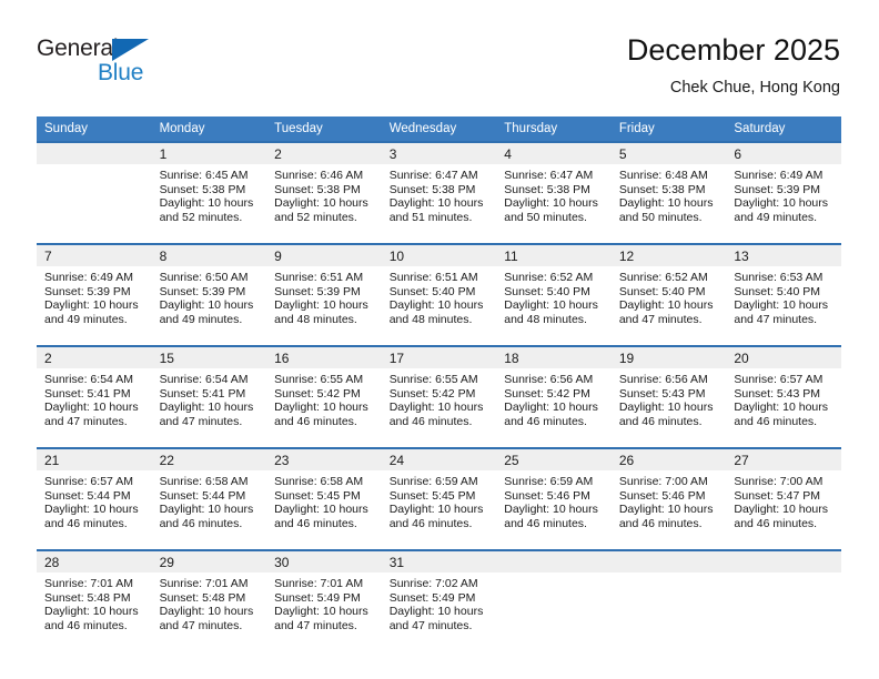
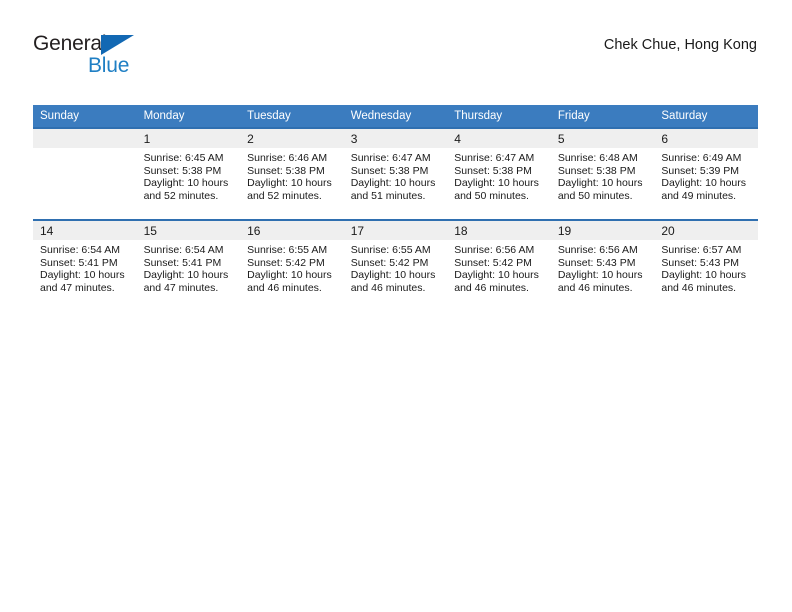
  General
  Blue
- December 2025
  Chek Chue, Hong Kong
  Sunday	Monday	Tuesday	Wednesday	Thursday	Friday	Saturday
  	1 Sunrise: 6:45 AM Sunset: 5:38 PM Daylight: 10 hours and 52 minutes.	2 Sunrise: 6:46 AM Sunset: 5:38 PM Daylight: 10 hours and 52 minutes.	3 Sunrise: 6:47 AM Sunset: 5:38 PM Daylight: 10 hours and 51 minutes.	4 Sunrise: 6:47 AM Sunset: 5:38 PM Daylight: 10 hours and 50 minutes.	5 Sunrise: 6:48 AM Sunset: 5:38 PM Daylight: 10 hours and 50 minutes.	6 Sunrise: 6:49 AM Sunset: 5:39 PM Daylight: 10 hours and 49 minutes.
- 7 Sunrise: 6:49 AM Sunset: 5:39 PM Daylight: 10 hours and 49 minutes.	8 Sunrise: 6:50 AM Sunset: 5:39 PM Daylight: 10 hours and 49 minutes.	9 Sunrise: 6:51 AM Sunset: 5:39 PM Daylight: 10 hours and 48 minutes.	10 Sunrise: 6:51 AM Sunset: 5:40 PM Daylight: 10 hours and 48 minutes.	11 Sunrise: 6:52 AM Sunset: 5:40 PM Daylight: 10 hours and 48 minutes.	12 Sunrise: 6:52 AM Sunset: 5:40 PM Daylight: 10 hours and 47 minutes.	13 Sunrise: 6:53 AM Sunset: 5:40 PM Daylight: 10 hours and 47 minutes.
- 2 Sunrise: 6:54 AM Sunset: 5:41 PM Daylight: 10 hours and 47 minutes.	15 Sunrise: 6:54 AM Sunset: 5:41 PM Daylight: 10 hours and 47 minutes.	16 Sunrise: 6:55 AM Sunset: 5:42 PM Daylight: 10 hours and 46 minutes.	17 Sunrise: 6:55 AM Sunset: 5:42 PM Daylight: 10 hours and 46 minutes.	18 Sunrise: 6:56 AM Sunset: 5:42 PM Daylight: 10 hours and 46 minutes.	19 Sunrise: 6:56 AM Sunset: 5:43 PM Daylight: 10 hours and 46 minutes.	20 Sunrise: 6:57 AM Sunset: 5:43 PM Daylight: 10 hours and 46 minutes.
+ 14 Sunrise: 6:54 AM Sunset: 5:41 PM Daylight: 10 hours and 47 minutes.	15 Sunrise: 6:54 AM Sunset: 5:41 PM Daylight: 10 hours and 47 minutes.	16 Sunrise: 6:55 AM Sunset: 5:42 PM Daylight: 10 hours and 46 minutes.	17 Sunrise: 6:55 AM Sunset: 5:42 PM Daylight: 10 hours and 46 minutes.	18 Sunrise: 6:56 AM Sunset: 5:42 PM Daylight: 10 hours and 46 minutes.	19 Sunrise: 6:56 AM Sunset: 5:43 PM Daylight: 10 hours and 46 minutes.	20 Sunrise: 6:57 AM Sunset: 5:43 PM Daylight: 10 hours and 46 minutes.
- 21 Sunrise: 6:57 AM Sunset: 5:44 PM Daylight: 10 hours and 46 minutes.	22 Sunrise: 6:58 AM Sunset: 5:44 PM Daylight: 10 hours and 46 minutes.	23 Sunrise: 6:58 AM Sunset: 5:45 PM Daylight: 10 hours and 46 minutes.	24 Sunrise: 6:59 AM Sunset: 5:45 PM Daylight: 10 hours and 46 minutes.	25 Sunrise: 6:59 AM Sunset: 5:46 PM Daylight: 10 hours and 46 minutes.	26 Sunrise: 7:00 AM Sunset: 5:46 PM Daylight: 10 hours and 46 minutes.	27 Sunrise: 7:00 AM Sunset: 5:47 PM Daylight: 10 hours and 46 minutes.
- 28 Sunrise: 7:01 AM Sunset: 5:48 PM Daylight: 10 hours and 46 minutes.	29 Sunrise: 7:01 AM Sunset: 5:48 PM Daylight: 10 hours and 47 minutes.	30 Sunrise: 7:01 AM Sunset: 5:49 PM Daylight: 10 hours and 47 minutes.	31 Sunrise: 7:02 AM Sunset: 5:49 PM Daylight: 10 hours and 47 minutes.
